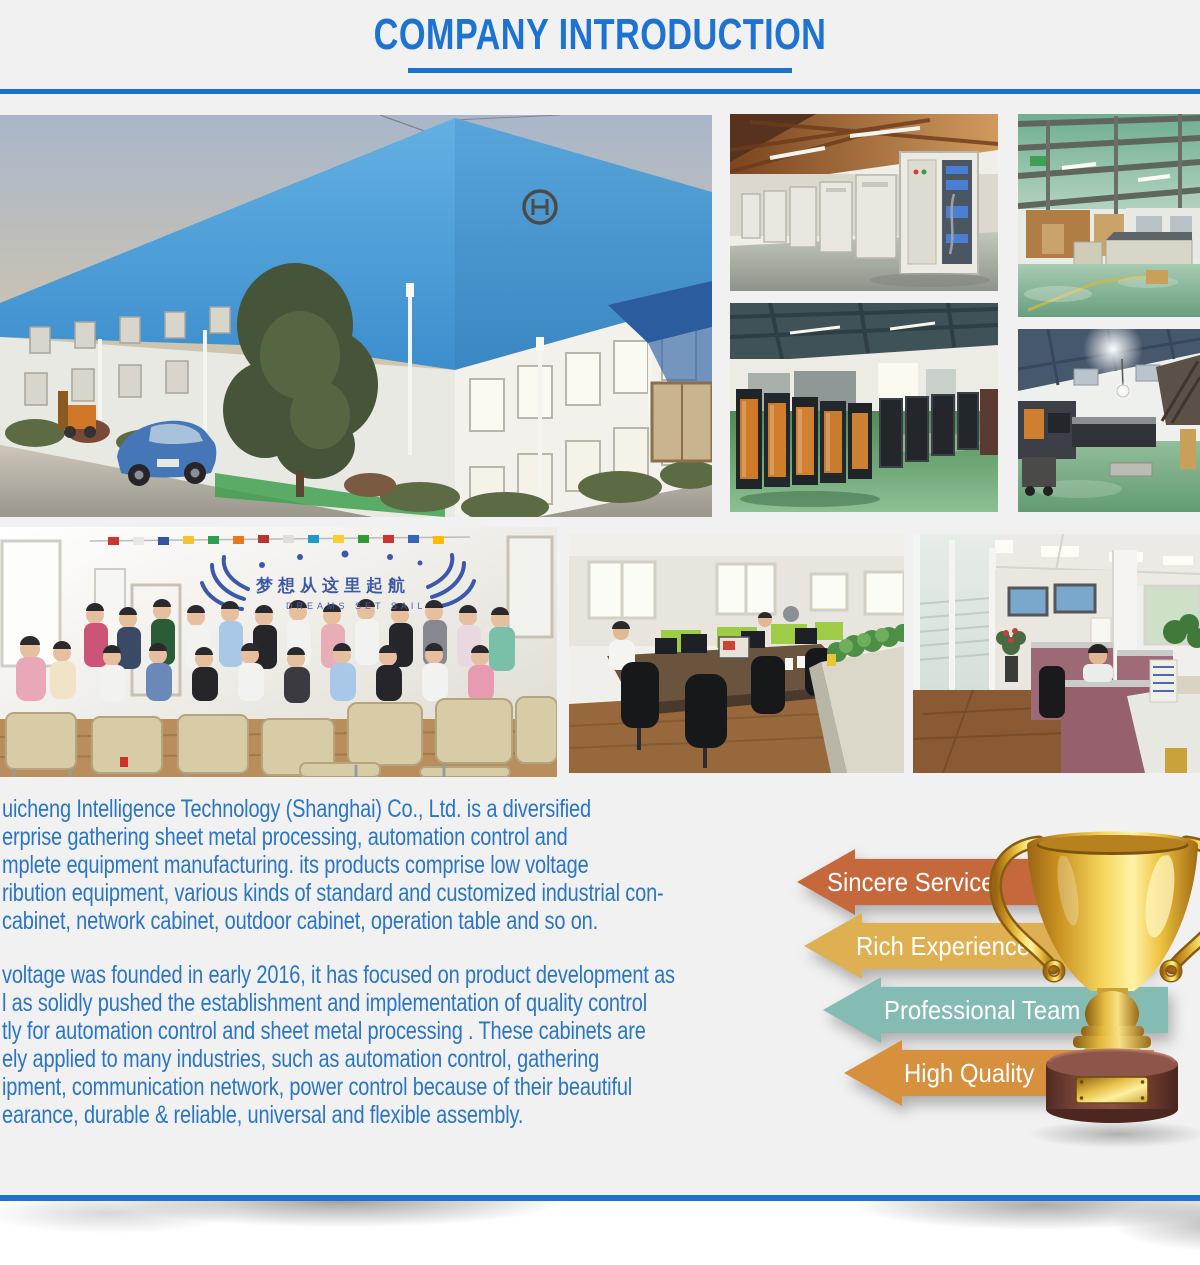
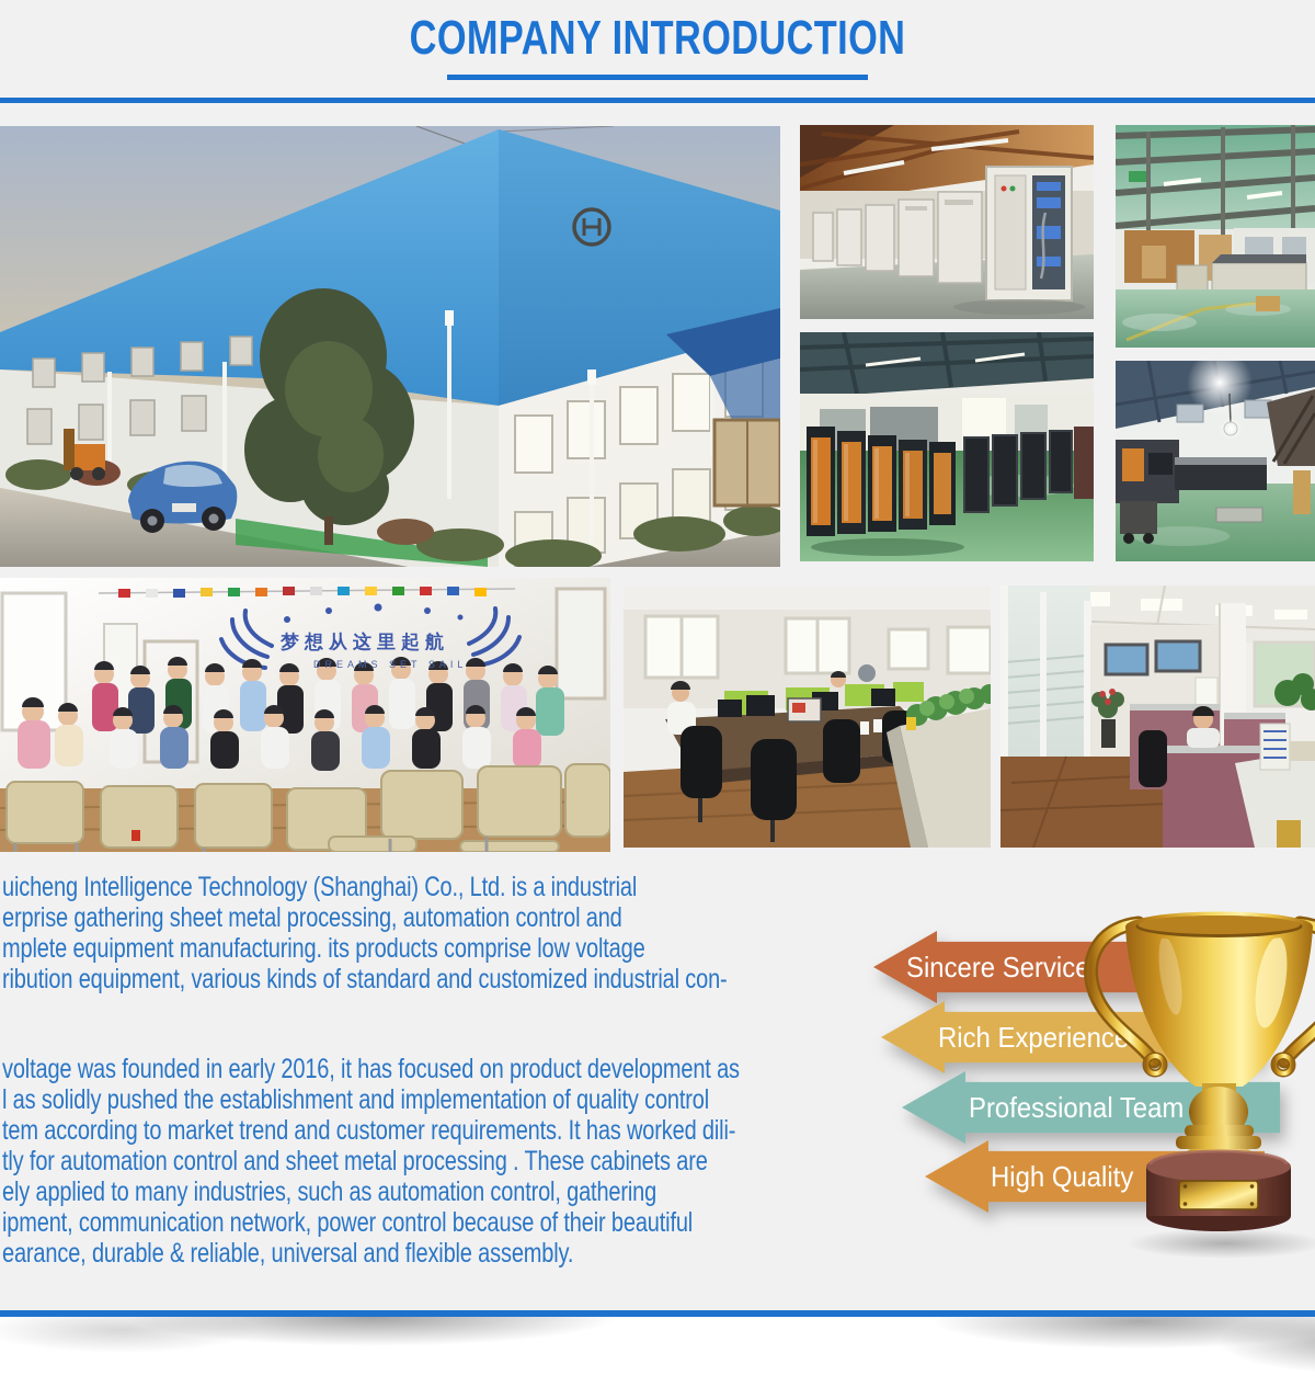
  COMPANY INTRODUCTION
  梦想从这里起航
  DREAMS SET SAIL
- uicheng Intelligence Technology (Shanghai) Co., Ltd. is a diversified
+ uicheng Intelligence Technology (Shanghai) Co., Ltd. is a industrial
  erprise gathering sheet metal processing, automation control and
  mplete equipment manufacturing. its products comprise low voltage
  ribution equipment, various kinds of standard and customized industrial con-
- cabinet, network cabinet, outdoor cabinet, operation table and so on.
  voltage was founded in early 2016, it has focused on product development as
  l as solidly pushed the establishment and implementation of quality control
+ tem according to market trend and customer requirements. It has worked dili-
  tly for automation control and sheet metal processing . These cabinets are
  ely applied to many industries, such as automation control, gathering
  ipment, communication network, power control because of their beautiful
  earance, durable & reliable, universal and flexible assembly.
  Sincere Service
  Rich Experienc
  Professional Team
  High Quality
